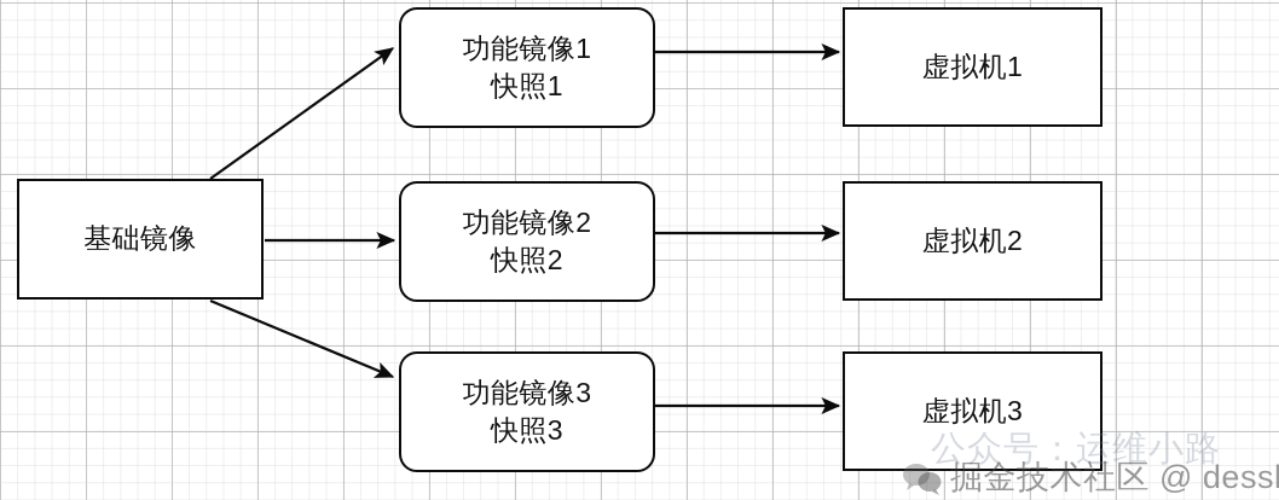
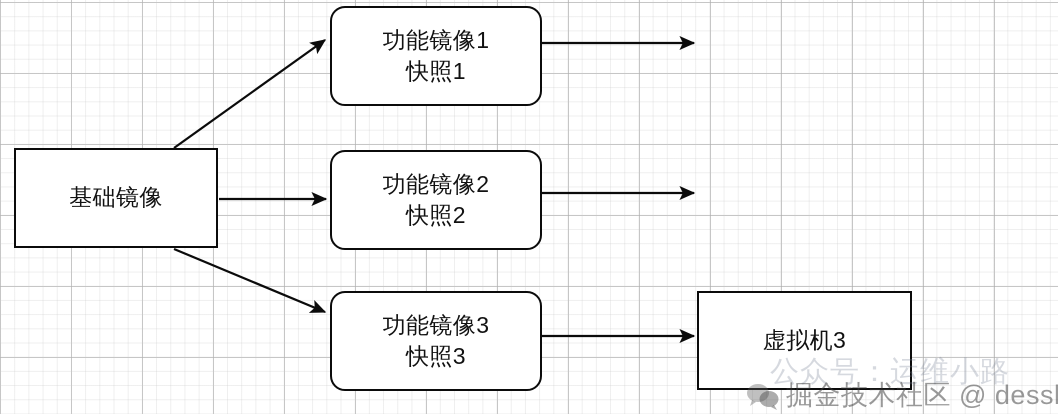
  基础镜像
  功能镜像1
  快照1
  功能镜像2
  快照2
  功能镜像3
  快照3
- 虚拟机1
- 虚拟机2
  虚拟机3
  公众号：运维小路
  掘金技术社区 @ dessl
